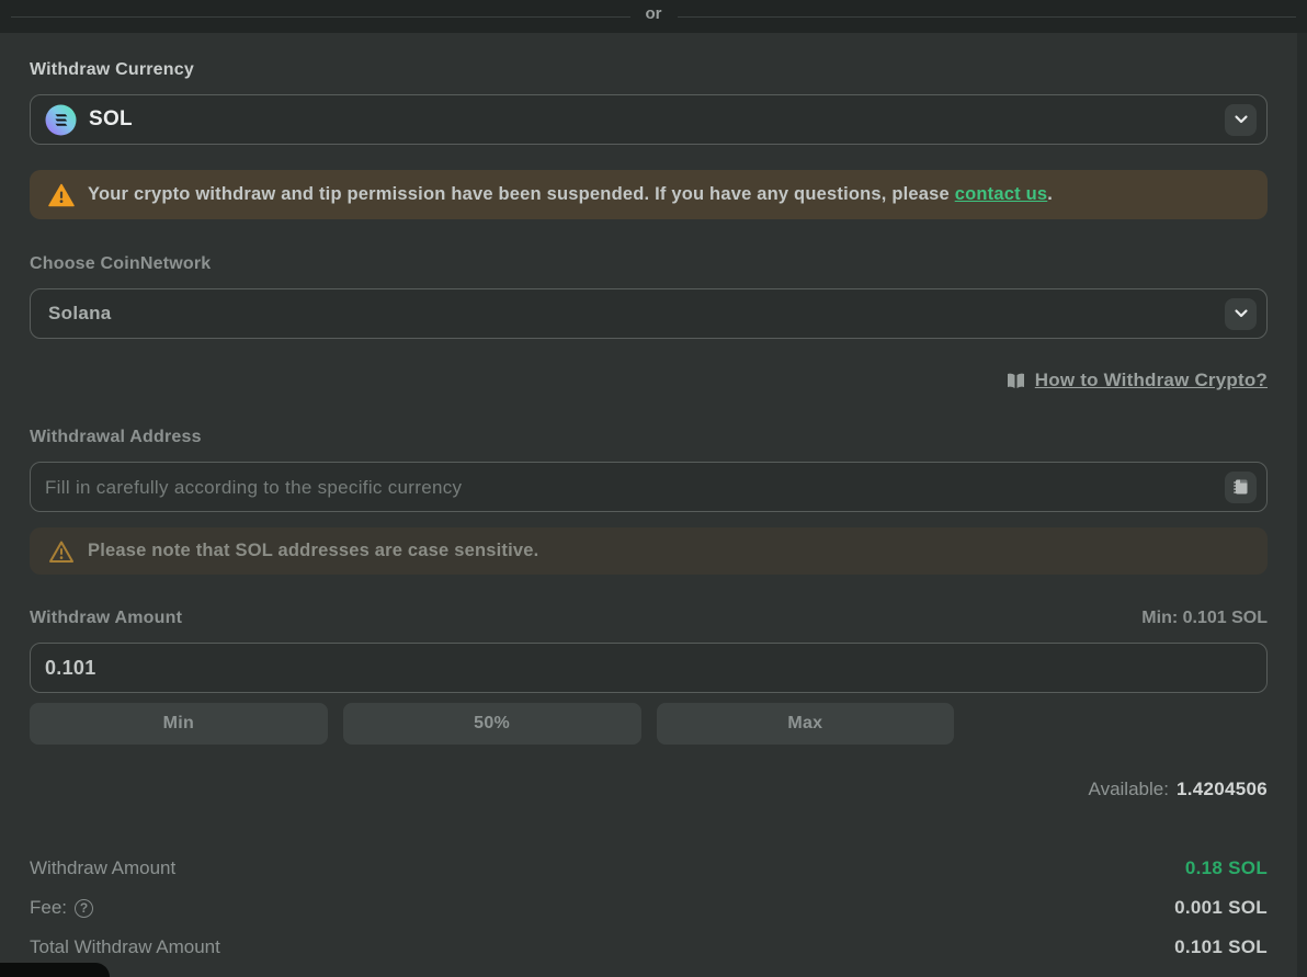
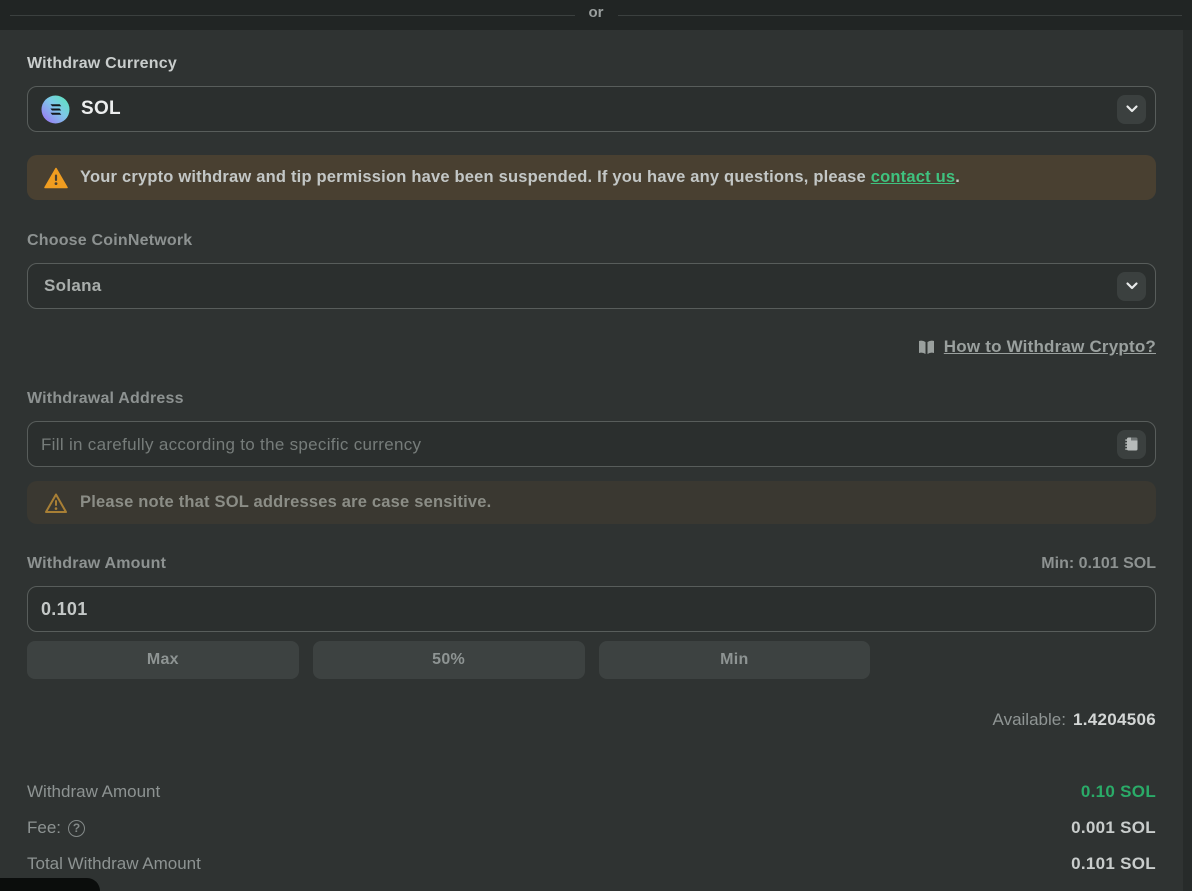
  or
  Withdraw Currency
  SOL
  Your crypto withdraw and tip permission have been suspended. If you have any questions, please contact us.
  Choose CoinNetwork
  Solana
  How to Withdraw Crypto?
  Withdrawal Address
  Fill in carefully according to the specific currency
  Please note that SOL addresses are case sensitive.
  Withdraw Amount
  Min: 0.101 SOL
  0.101
- Min
+ Max
  50%
- Max
+ Min
  Available:
  1.4204506
  Withdraw Amount
- 0.18 SOL
+ 0.10 SOL
  Fee:
  0.001 SOL
  Total Withdraw Amount
  0.101 SOL
